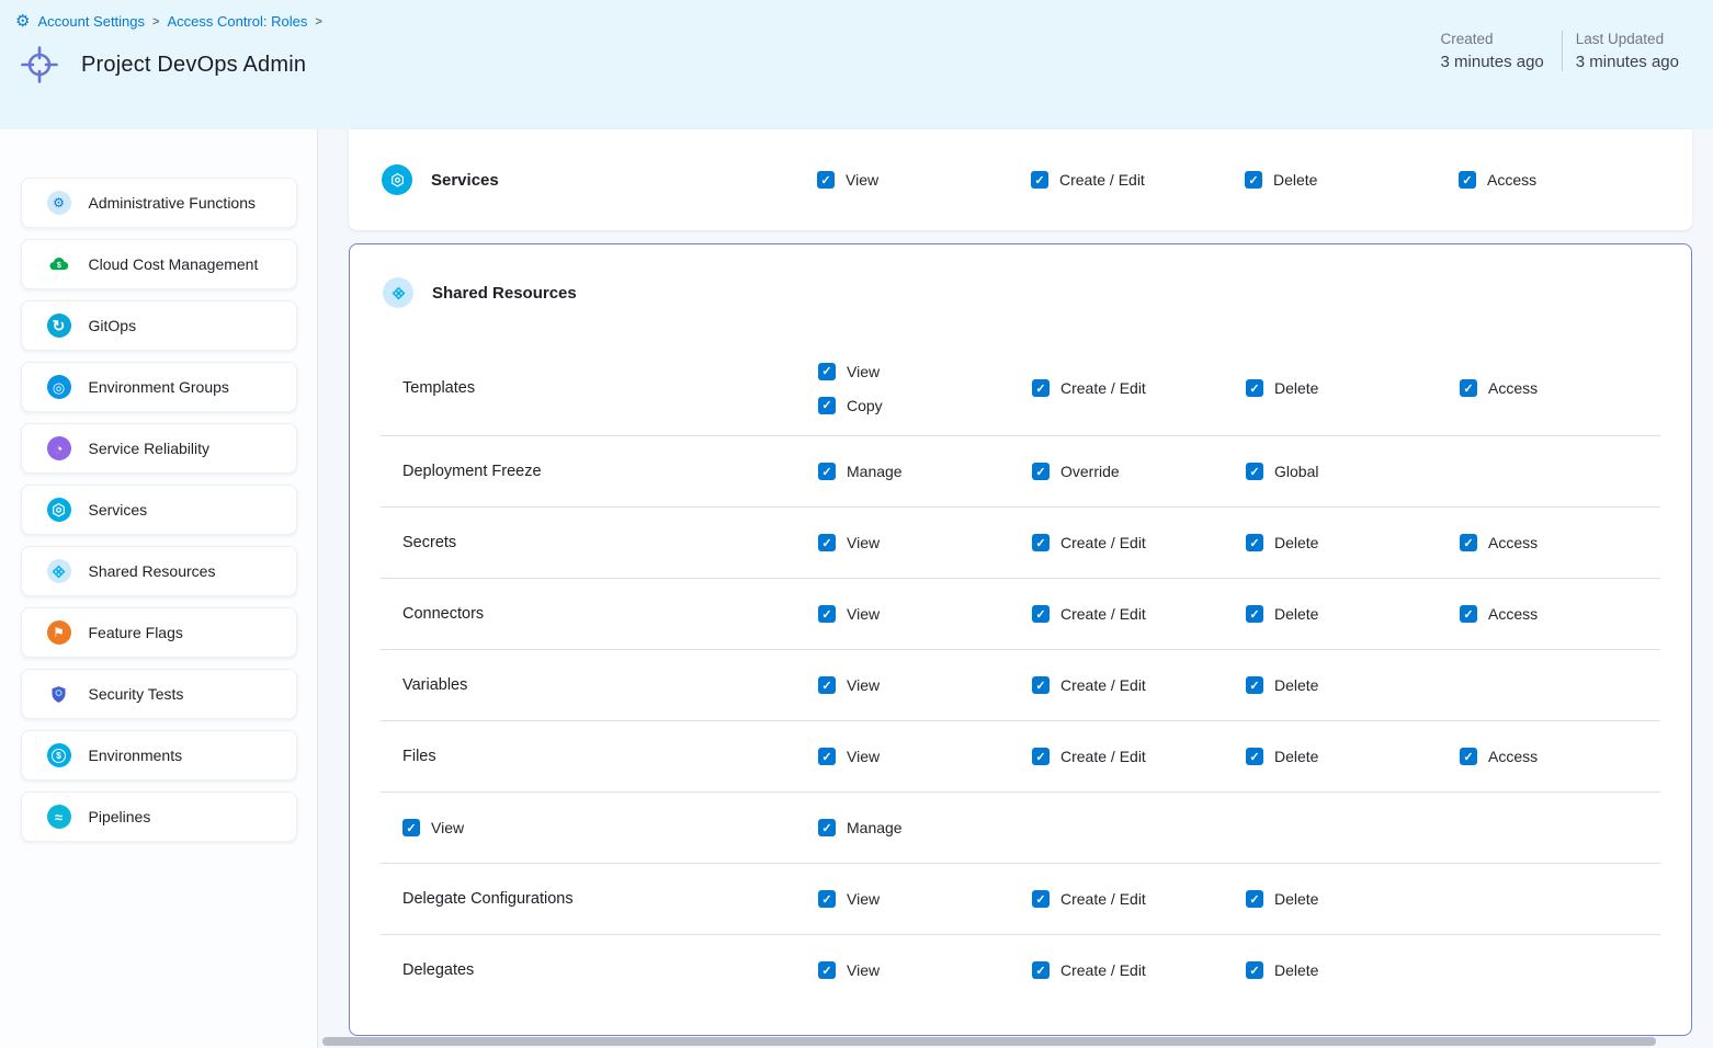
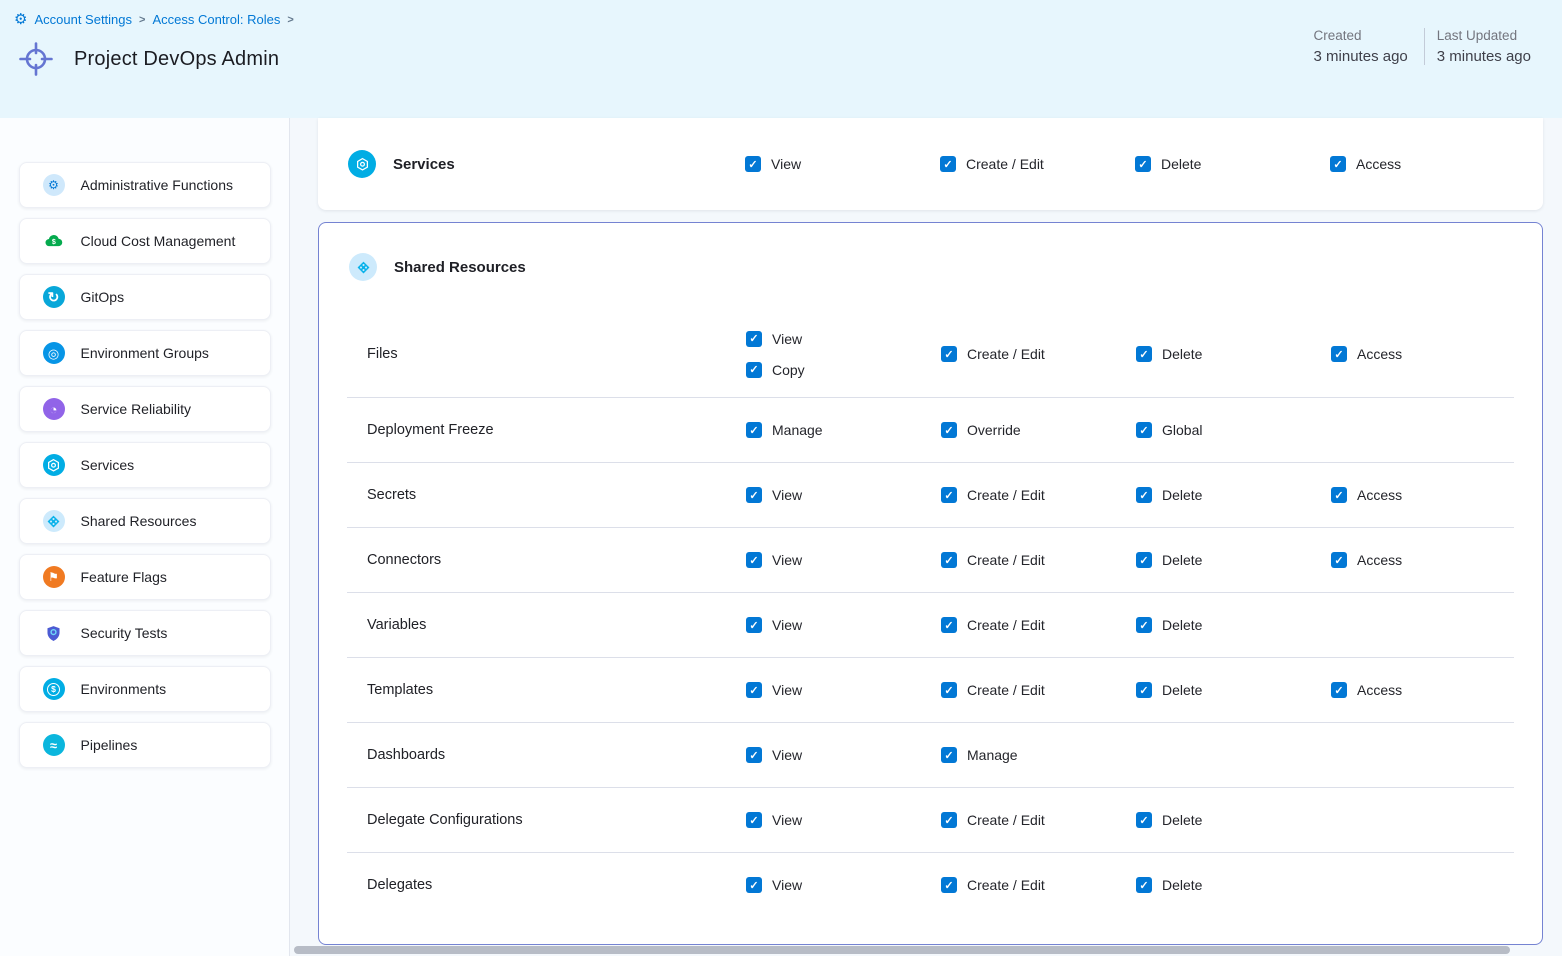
  ⚙
  Account Settings
  >
  Access Control: Roles
  >
  Project DevOps Admin
  Created
  3 minutes ago
  Last Updated
  3 minutes ago
  ⚙
  Administrative Functions
  $
  Cloud Cost Management
  ↻
  GitOps
  ◎
  Environment Groups
  ◔
  Service Reliability
  Services
  Shared Resources
  ⚑
  Feature Flags
  Security Tests
  $
  Environments
  ≈
  Pipelines
  Services
  ✓
  View
  ✓
  Create / Edit
  ✓
  Delete
  ✓
  Access
  Shared Resources
- Templates
+ Files
  ✓
  View
  ✓
  Copy
  ✓
  Create / Edit
  ✓
  Delete
  ✓
  Access
  Deployment Freeze
  ✓
  Manage
  ✓
  Override
  ✓
  Global
  Secrets
  ✓
  View
  ✓
  Create / Edit
  ✓
  Delete
  ✓
  Access
  Connectors
  ✓
  View
  ✓
  Create / Edit
  ✓
  Delete
  ✓
  Access
  Variables
  ✓
  View
  ✓
  Create / Edit
  ✓
  Delete
- Files
+ Templates
  ✓
  View
  ✓
  Create / Edit
  ✓
  Delete
  ✓
  Access
+ Dashboards
  ✓
  View
  ✓
  Manage
  Delegate Configurations
  ✓
  View
  ✓
  Create / Edit
  ✓
  Delete
  Delegates
  ✓
  View
  ✓
  Create / Edit
  ✓
  Delete
